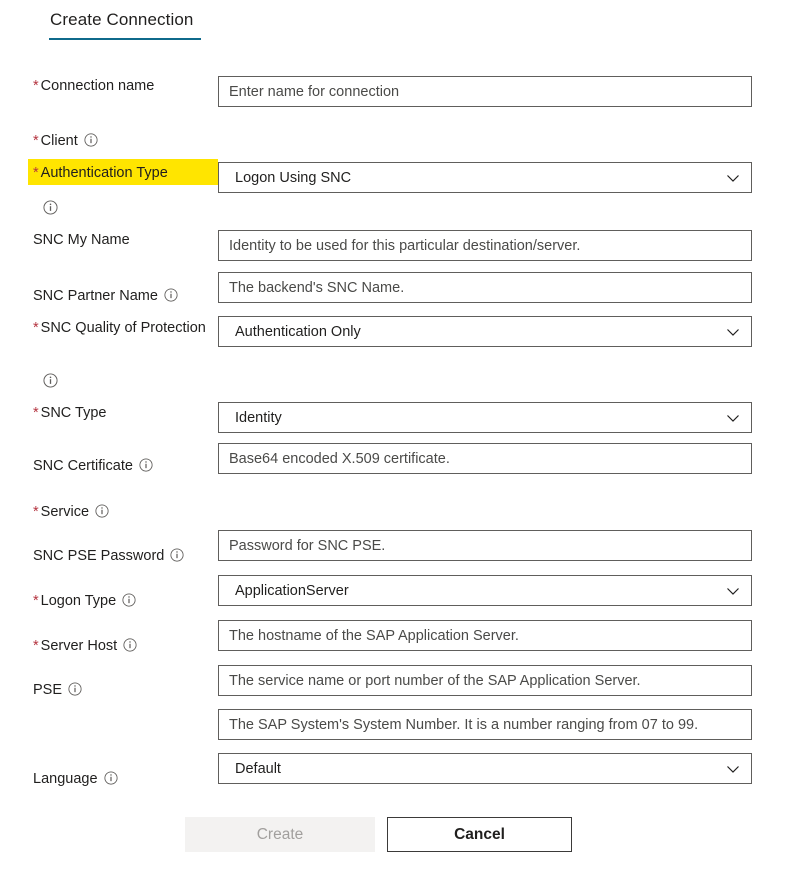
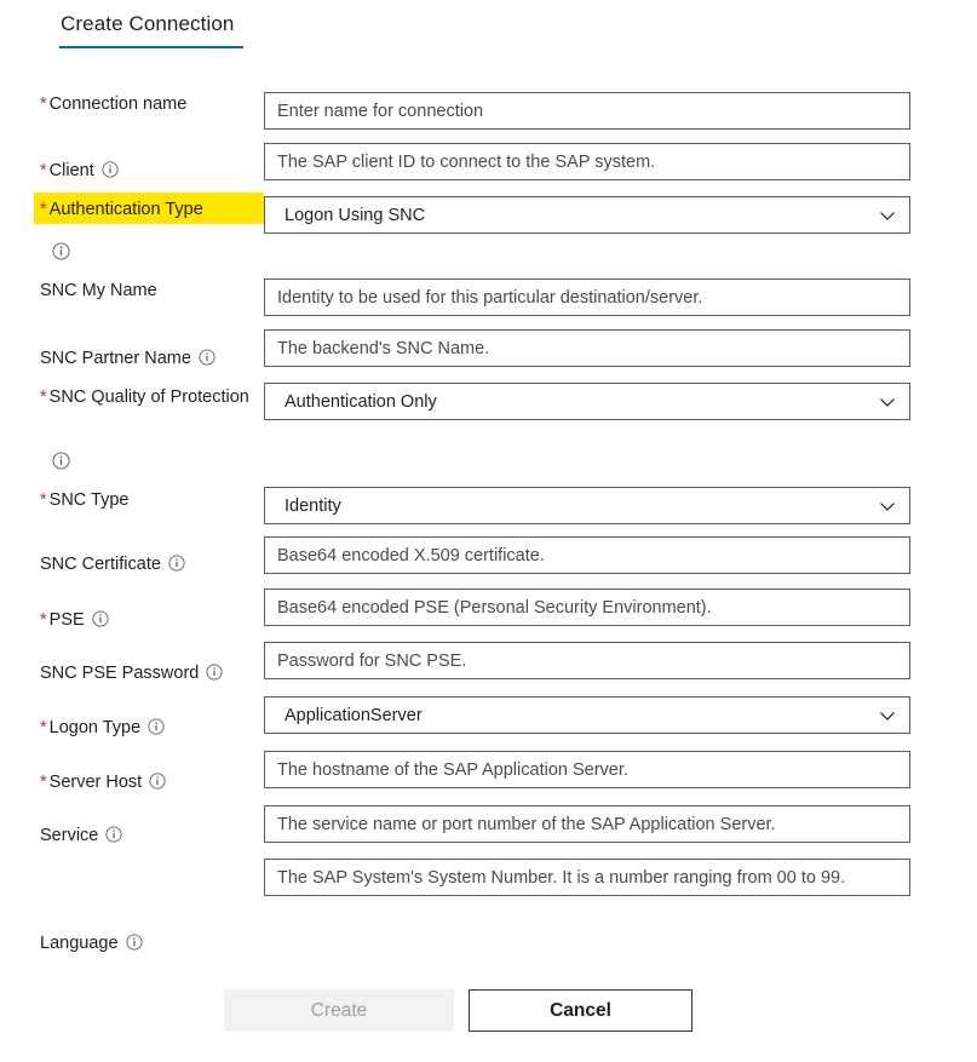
  Create Connection
  * Connection name
  Enter name for connection
  * Client
+ The SAP client ID to connect to the SAP system.
  * Authentication Type
  Logon Using SNC
  SNC My Name
  Identity to be used for this particular destination/server.
  SNC Partner Name
  The backend's SNC Name.
  * SNC Quality of Protection
  Authentication Only
  * SNC Type
  Identity
  SNC Certificate
  Base64 encoded X.509 certificate.
- * Service
+ * PSE
+ Base64 encoded PSE (Personal Security Environment).
  SNC PSE Password
  Password for SNC PSE.
  * Logon Type
  ApplicationServer
  * Server Host
  The hostname of the SAP Application Server.
- PSE
+ Service
  The service name or port number of the SAP Application Server.
- The SAP System's System Number. It is a number ranging from 07 to 99.
+ The SAP System's System Number. It is a number ranging from 00 to 99.
  Language
- Default
  Create
  Cancel
